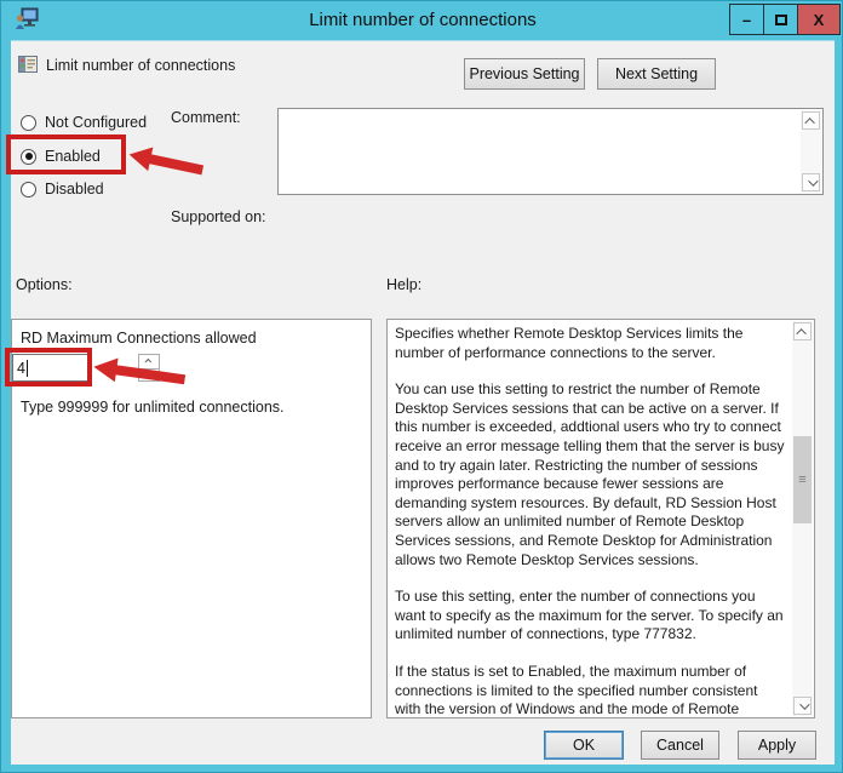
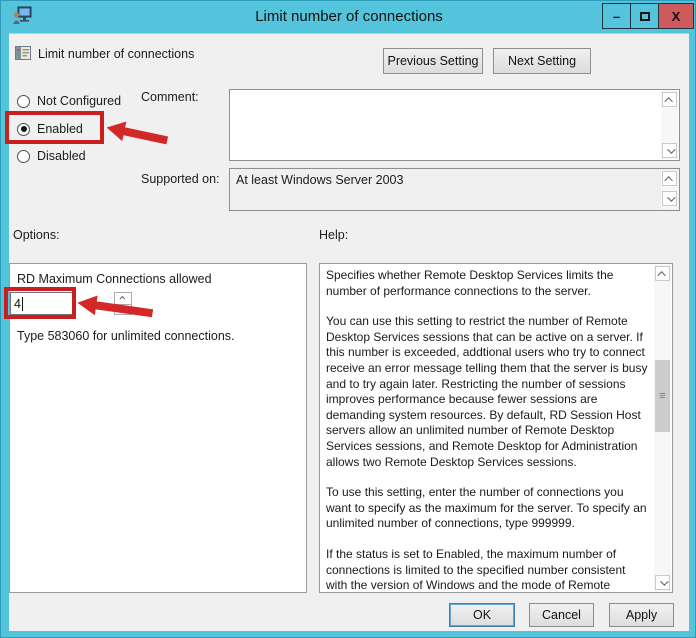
  Limit number of connections
  –
  X
  Limit number of connections
  Previous Setting
  Next Setting
  Not Configured
  Enabled
  Disabled
  Comment:
  Supported on:
+ At least Windows Server 2003
  Options:
  Help:
  RD Maximum Connections allowed
  4
- Type 999999 for unlimited connections.
+ Type 583060 for unlimited connections.
  Specifies whether Remote Desktop Services limits the number of performance connections to the server.
  You can use this setting to restrict the number of Remote Desktop Services sessions that can be active on a server. If this number is exceeded, addtional users who try to connect receive an error message telling them that the server is busy and to try again later. Restricting the number of sessions improves performance because fewer sessions are demanding system resources. By default, RD Session Host servers allow an unlimited number of Remote Desktop Services sessions, and Remote Desktop for Administration allows two Remote Desktop Services sessions.
- To use this setting, enter the number of connections you want to specify as the maximum for the server. To specify an unlimited number of connections, type 777832.
+ To use this setting, enter the number of connections you want to specify as the maximum for the server. To specify an unlimited number of connections, type 999999.
  If the status is set to Enabled, the maximum number of connections is limited to the specified number consistent with the version of Windows and the mode of Remote
  ≡
  OK
  Cancel
  Apply
